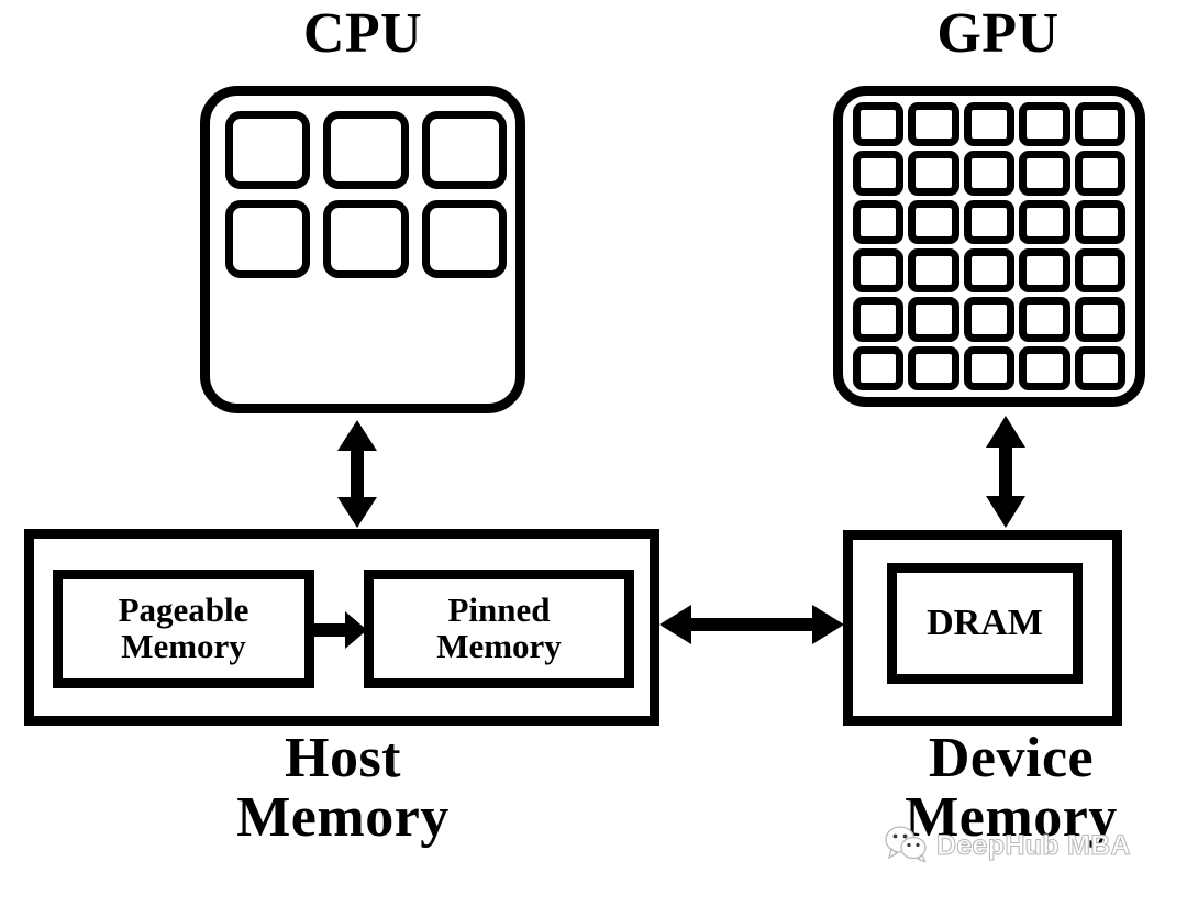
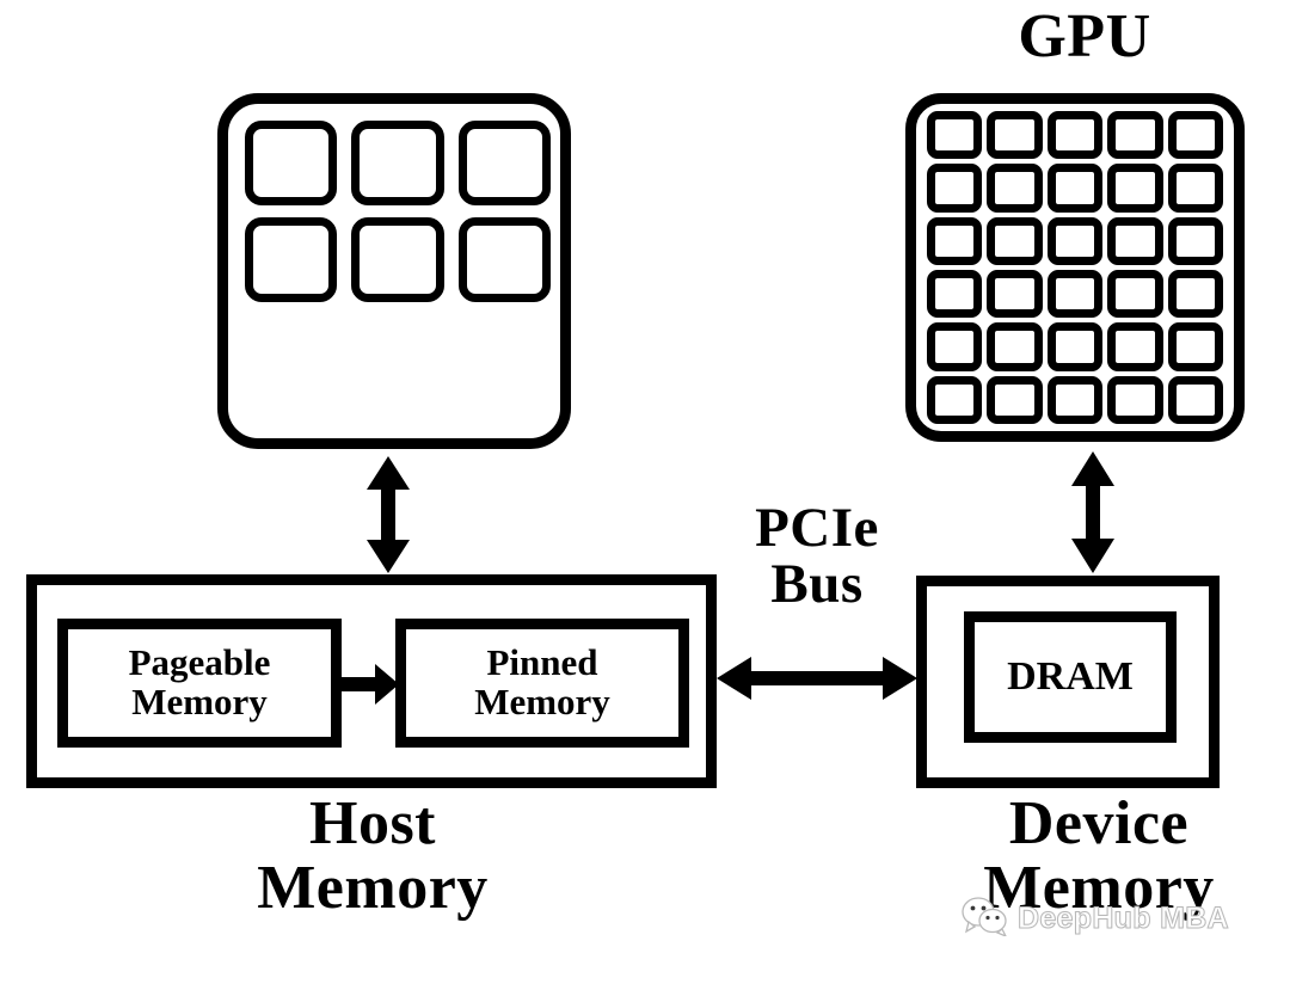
- CPU
  GPU
  Pageable
  Memory
  Pinned
  Memory
+ PCIe
+ Bus
  DRAM
  Host
  Memory
  Device
  Memory
  DeepHub MBA
